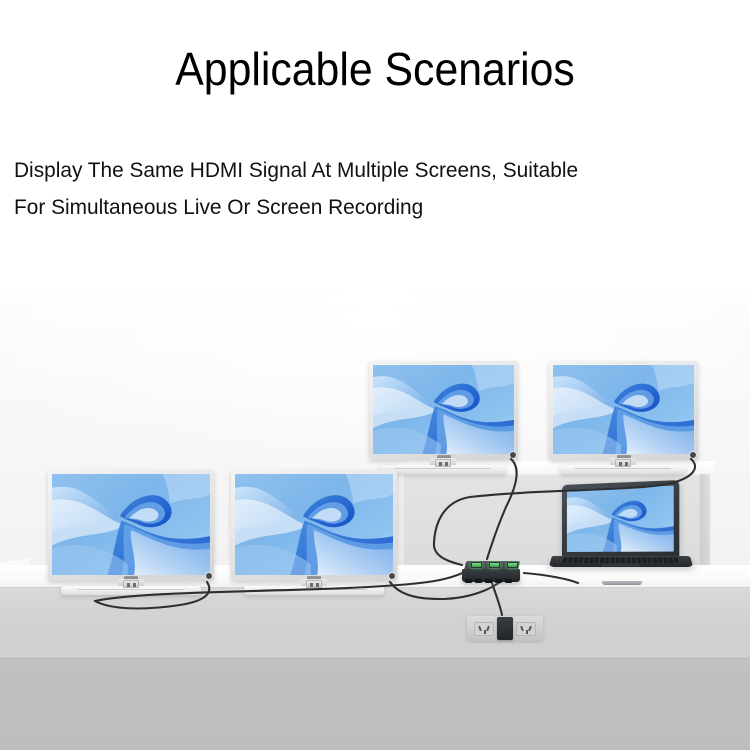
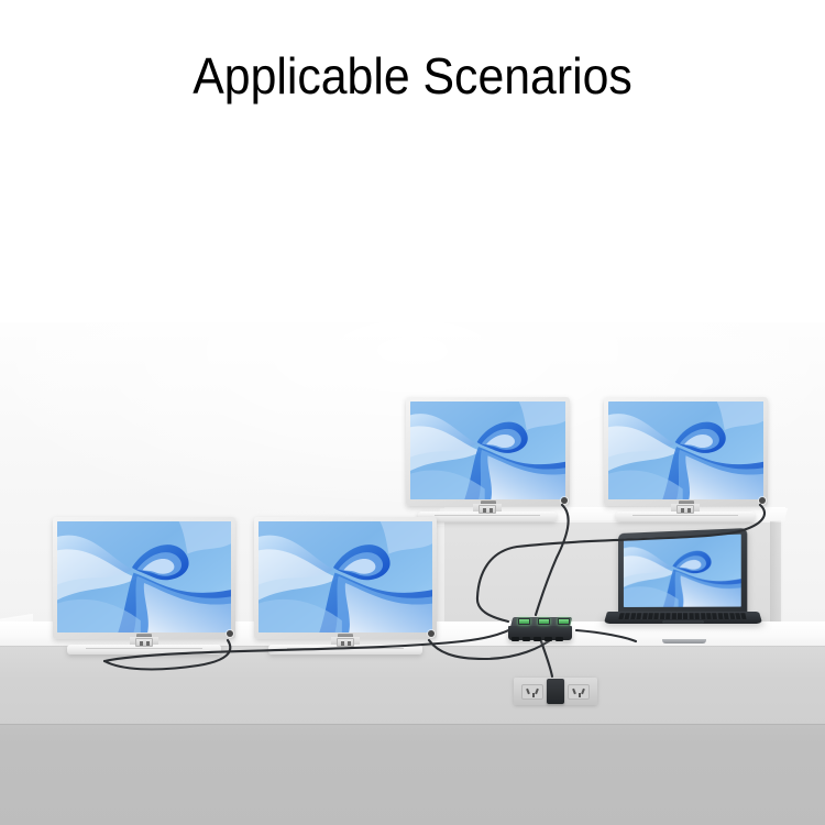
  Applicable Scenarios
- Display The Same HDMI Signal At Multiple Screens, Suitable
- For Simultaneous Live Or Screen Recording
